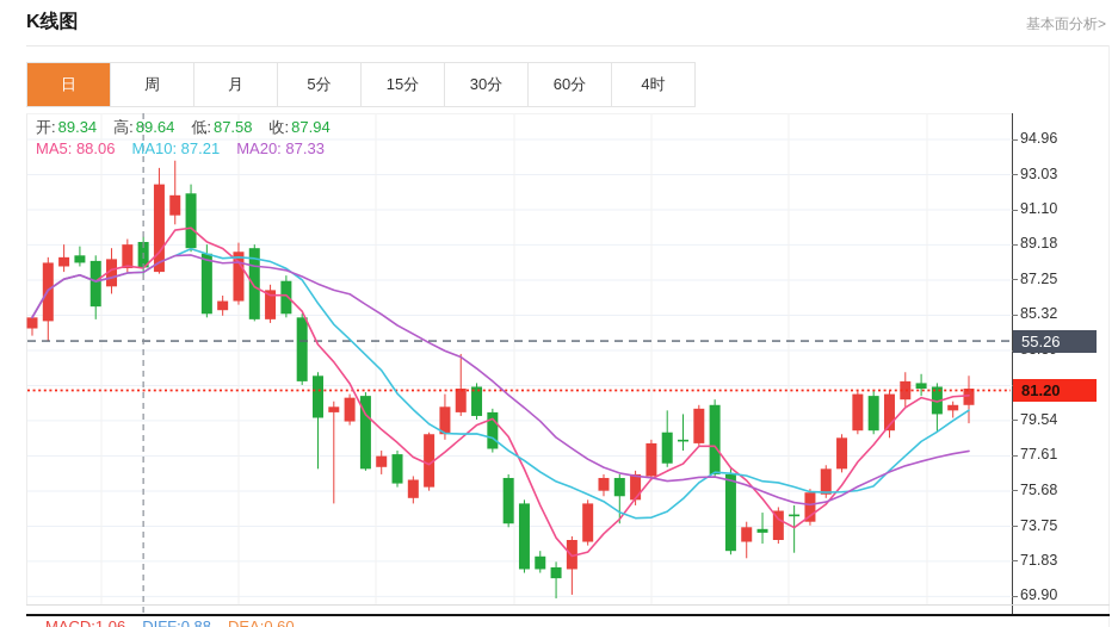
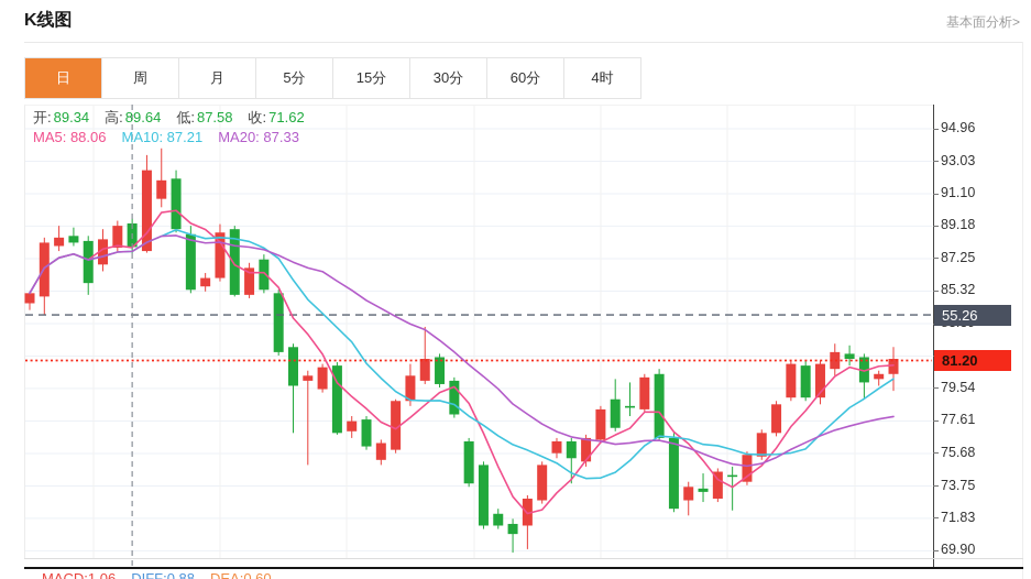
  K线图
  基本面分析>
  日
  周
  月
  5分
  15分
  30分
  60分
  4时
- 开: 89.34 高: 89.64 低: 87.58 收: 87.94
+ 开: 89.34 高: 89.64 低: 87.58 收: 71.62
  MA5: 88.06 MA10: 87.21 MA20: 87.33
  94.96
  93.03
  91.10
  89.18
  87.25
  85.32
  79.54
  77.61
  75.68
  73.75
  71.83
  69.90
  55.26
  81.20
